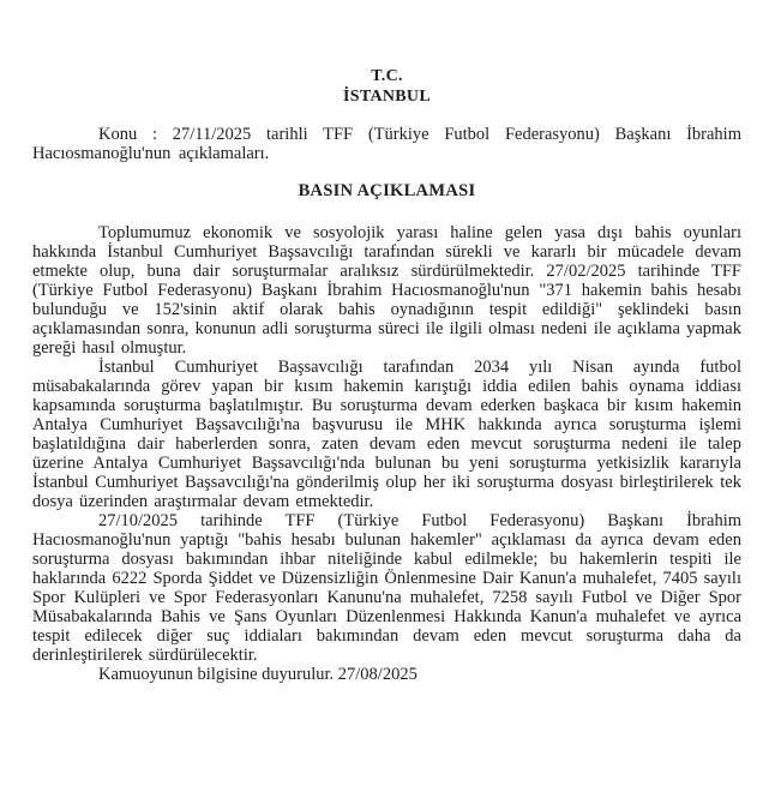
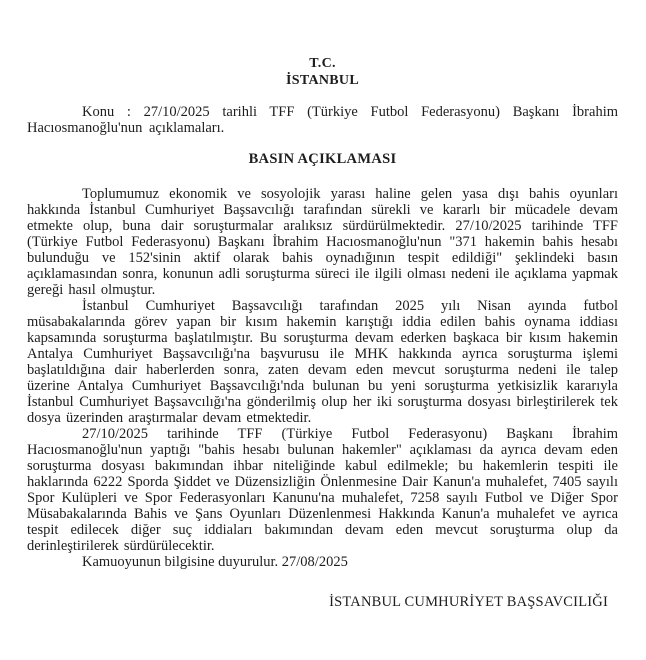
  T.C.
  İSTANBUL
- Konu : 27/11/2025 tarihli TFF (Türkiye Futbol Federasyonu) Başkanı İbrahim Hacıosmanoğlu'nun açıklamaları.
+ Konu : 27/10/2025 tarihli TFF (Türkiye Futbol Federasyonu) Başkanı İbrahim Hacıosmanoğlu'nun açıklamaları.
  BASIN AÇIKLAMASI
- Toplumumuz ekonomik ve sosyolojik yarası haline gelen yasa dışı bahis oyunları hakkında İstanbul Cumhuriyet Başsavcılığı tarafından sürekli ve kararlı bir mücadele devam etmekte olup, buna dair soruşturmalar aralıksız sürdürülmektedir. 27/02/2025 tarihinde TFF (Türkiye Futbol Federasyonu) Başkanı İbrahim Hacıosmanoğlu'nun "371 hakemin bahis hesabı bulunduğu ve 152'sinin aktif olarak bahis oynadığının tespit edildiği" şeklindeki basın açıklamasından sonra, konunun adli soruşturma süreci ile ilgili olması nedeni ile açıklama yapmak gereği hasıl olmuştur.
+ Toplumumuz ekonomik ve sosyolojik yarası haline gelen yasa dışı bahis oyunları hakkında İstanbul Cumhuriyet Başsavcılığı tarafından sürekli ve kararlı bir mücadele devam etmekte olup, buna dair soruşturmalar aralıksız sürdürülmektedir. 27/10/2025 tarihinde TFF (Türkiye Futbol Federasyonu) Başkanı İbrahim Hacıosmanoğlu'nun "371 hakemin bahis hesabı bulunduğu ve 152'sinin aktif olarak bahis oynadığının tespit edildiği" şeklindeki basın açıklamasından sonra, konunun adli soruşturma süreci ile ilgili olması nedeni ile açıklama yapmak gereği hasıl olmuştur.
- İstanbul Cumhuriyet Başsavcılığı tarafından 2034 yılı Nisan ayında futbol müsabakalarında görev yapan bir kısım hakemin karıştığı iddia edilen bahis oynama iddiası kapsamında soruşturma başlatılmıştır. Bu soruşturma devam ederken başkaca bir kısım hakemin Antalya Cumhuriyet Başsavcılığı'na başvurusu ile MHK hakkında ayrıca soruşturma işlemi başlatıldığına dair haberlerden sonra, zaten devam eden mevcut soruşturma nedeni ile talep üzerine Antalya Cumhuriyet Başsavcılığı'nda bulunan bu yeni soruşturma yetkisizlik kararıyla İstanbul Cumhuriyet Başsavcılığı'na gönderilmiş olup her iki soruşturma dosyası birleştirilerek tek dosya üzerinden araştırmalar devam etmektedir.
+ İstanbul Cumhuriyet Başsavcılığı tarafından 2025 yılı Nisan ayında futbol müsabakalarında görev yapan bir kısım hakemin karıştığı iddia edilen bahis oynama iddiası kapsamında soruşturma başlatılmıştır. Bu soruşturma devam ederken başkaca bir kısım hakemin Antalya Cumhuriyet Başsavcılığı'na başvurusu ile MHK hakkında ayrıca soruşturma işlemi başlatıldığına dair haberlerden sonra, zaten devam eden mevcut soruşturma nedeni ile talep üzerine Antalya Cumhuriyet Başsavcılığı'nda bulunan bu yeni soruşturma yetkisizlik kararıyla İstanbul Cumhuriyet Başsavcılığı'na gönderilmiş olup her iki soruşturma dosyası birleştirilerek tek dosya üzerinden araştırmalar devam etmektedir.
- 27/10/2025 tarihinde TFF (Türkiye Futbol Federasyonu) Başkanı İbrahim Hacıosmanoğlu'nun yaptığı "bahis hesabı bulunan hakemler" açıklaması da ayrıca devam eden soruşturma dosyası bakımından ihbar niteliğinde kabul edilmekle; bu hakemlerin tespiti ile haklarında 6222 Sporda Şiddet ve Düzensizliğin Önlenmesine Dair Kanun'a muhalefet, 7405 sayılı Spor Kulüpleri ve Spor Federasyonları Kanunu'na muhalefet, 7258 sayılı Futbol ve Diğer Spor Müsabakalarında Bahis ve Şans Oyunları Düzenlenmesi Hakkında Kanun'a muhalefet ve ayrıca tespit edilecek diğer suç iddiaları bakımından devam eden mevcut soruşturma daha da derinleştirilerek sürdürülecektir.
+ 27/10/2025 tarihinde TFF (Türkiye Futbol Federasyonu) Başkanı İbrahim Hacıosmanoğlu'nun yaptığı "bahis hesabı bulunan hakemler" açıklaması da ayrıca devam eden soruşturma dosyası bakımından ihbar niteliğinde kabul edilmekle; bu hakemlerin tespiti ile haklarında 6222 Sporda Şiddet ve Düzensizliğin Önlenmesine Dair Kanun'a muhalefet, 7405 sayılı Spor Kulüpleri ve Spor Federasyonları Kanunu'na muhalefet, 7258 sayılı Futbol ve Diğer Spor Müsabakalarında Bahis ve Şans Oyunları Düzenlenmesi Hakkında Kanun'a muhalefet ve ayrıca tespit edilecek diğer suç iddiaları bakımından devam eden mevcut soruşturma olup da derinleştirilerek sürdürülecektir.
  Kamuoyunun bilgisine duyurulur. 27/08/2025
+ İSTANBUL CUMHURİYET BAŞSAVCILIĞI
